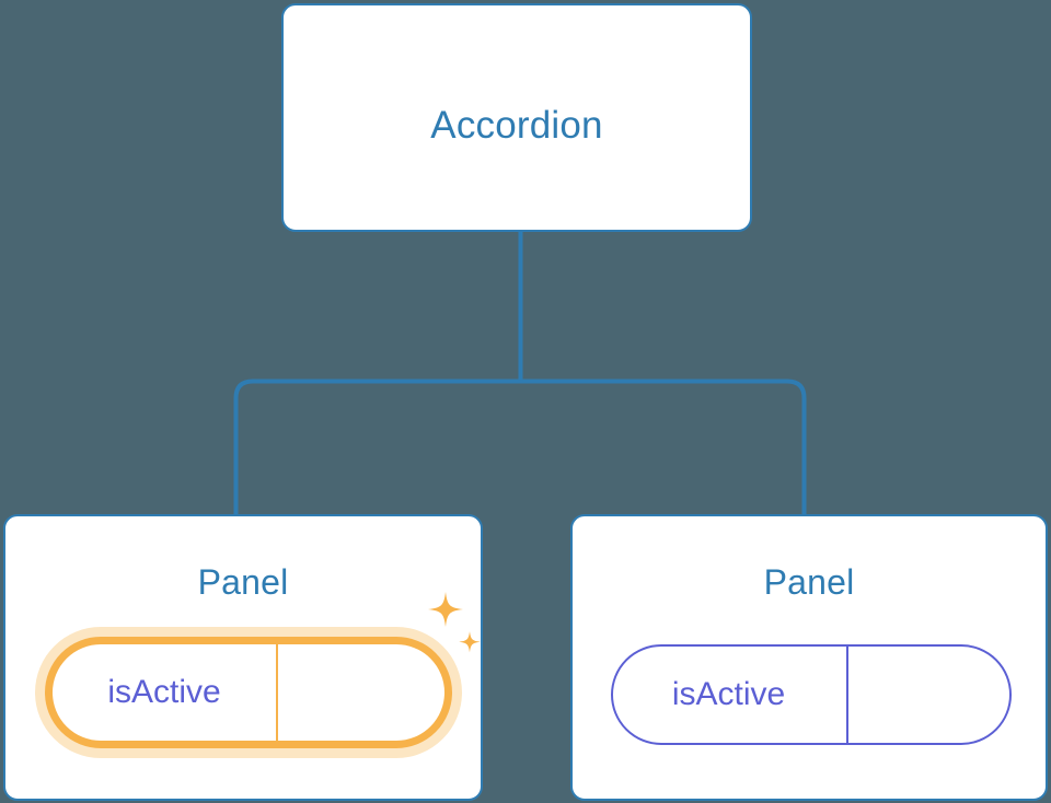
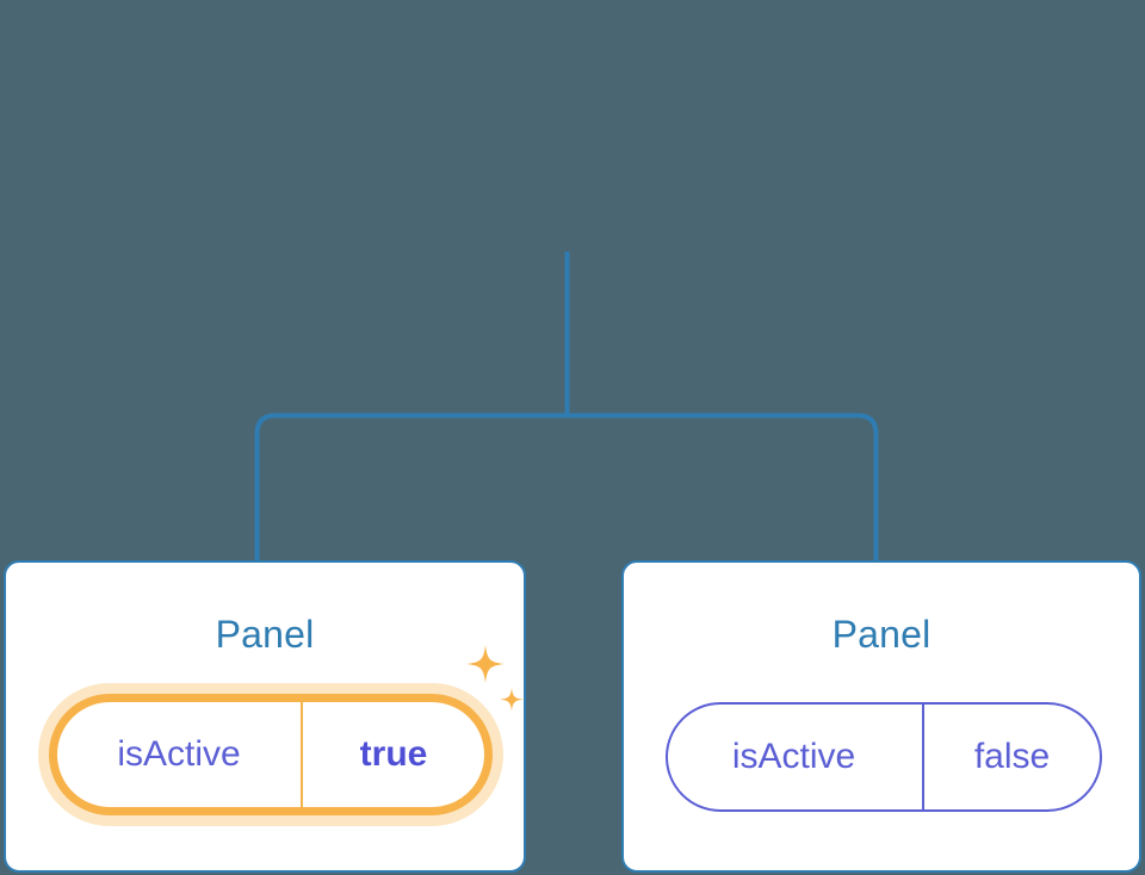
- Accordion
  Panel
  isActive
+ true
  Panel
  isActive
+ false
